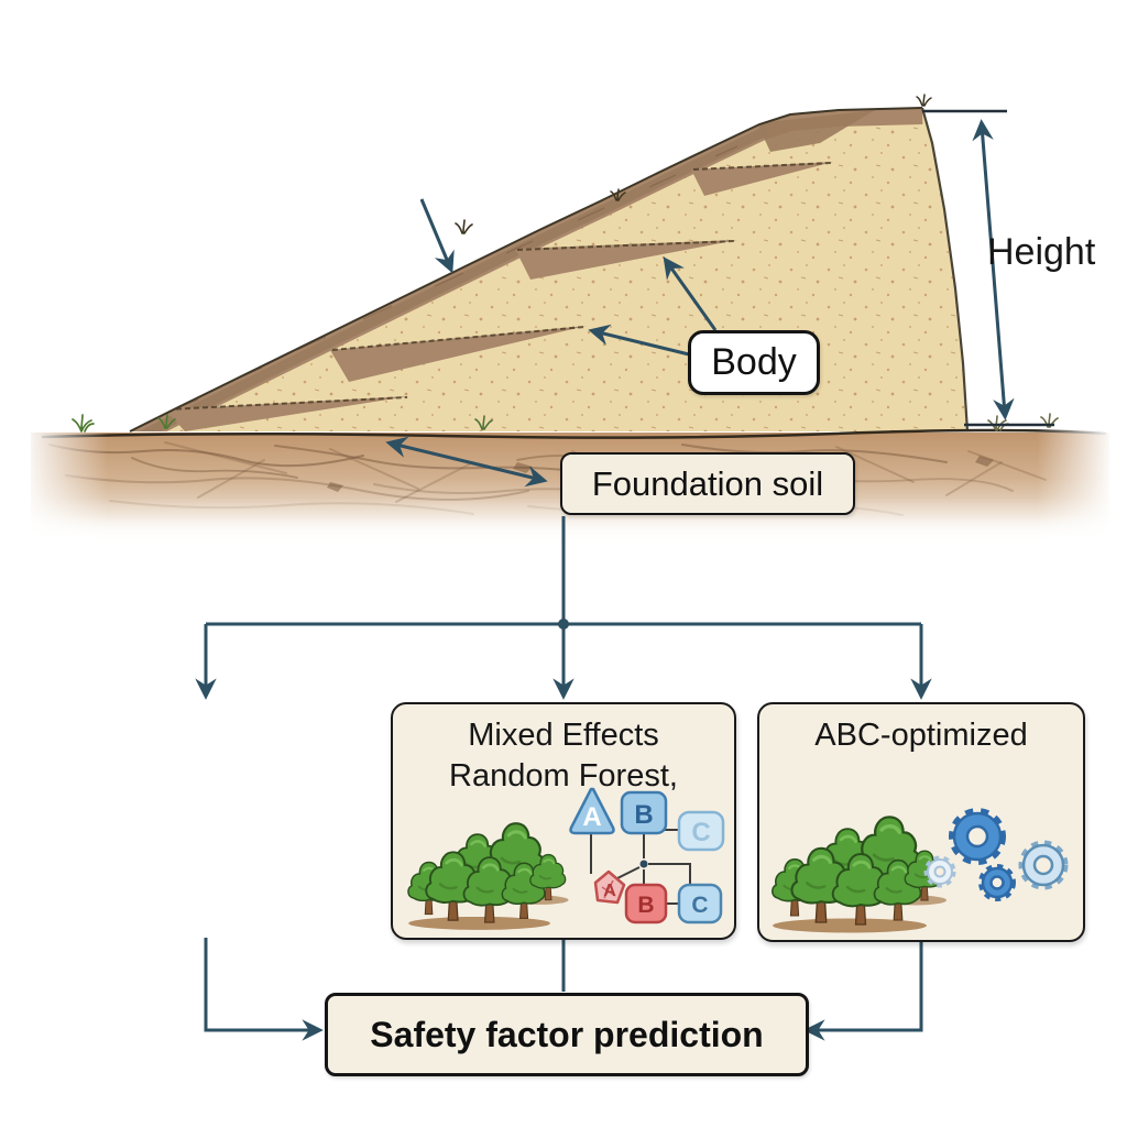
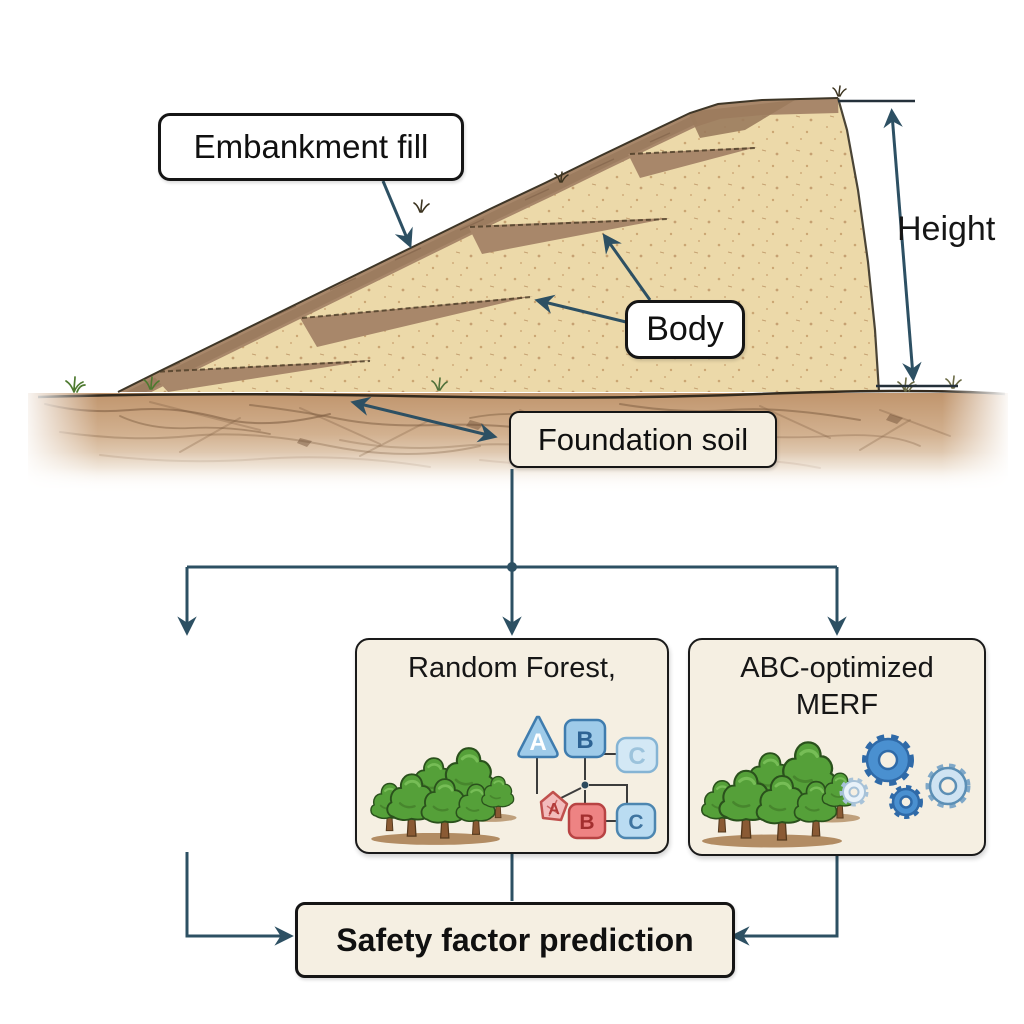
  Height
+ Embankment fill
  Body
  Foundation soil
- Mixed Effects
  Random Forest,
  A
  B
  C
  A
  B
  C
  ABC-optimized
+ MERF
  Safety factor prediction
